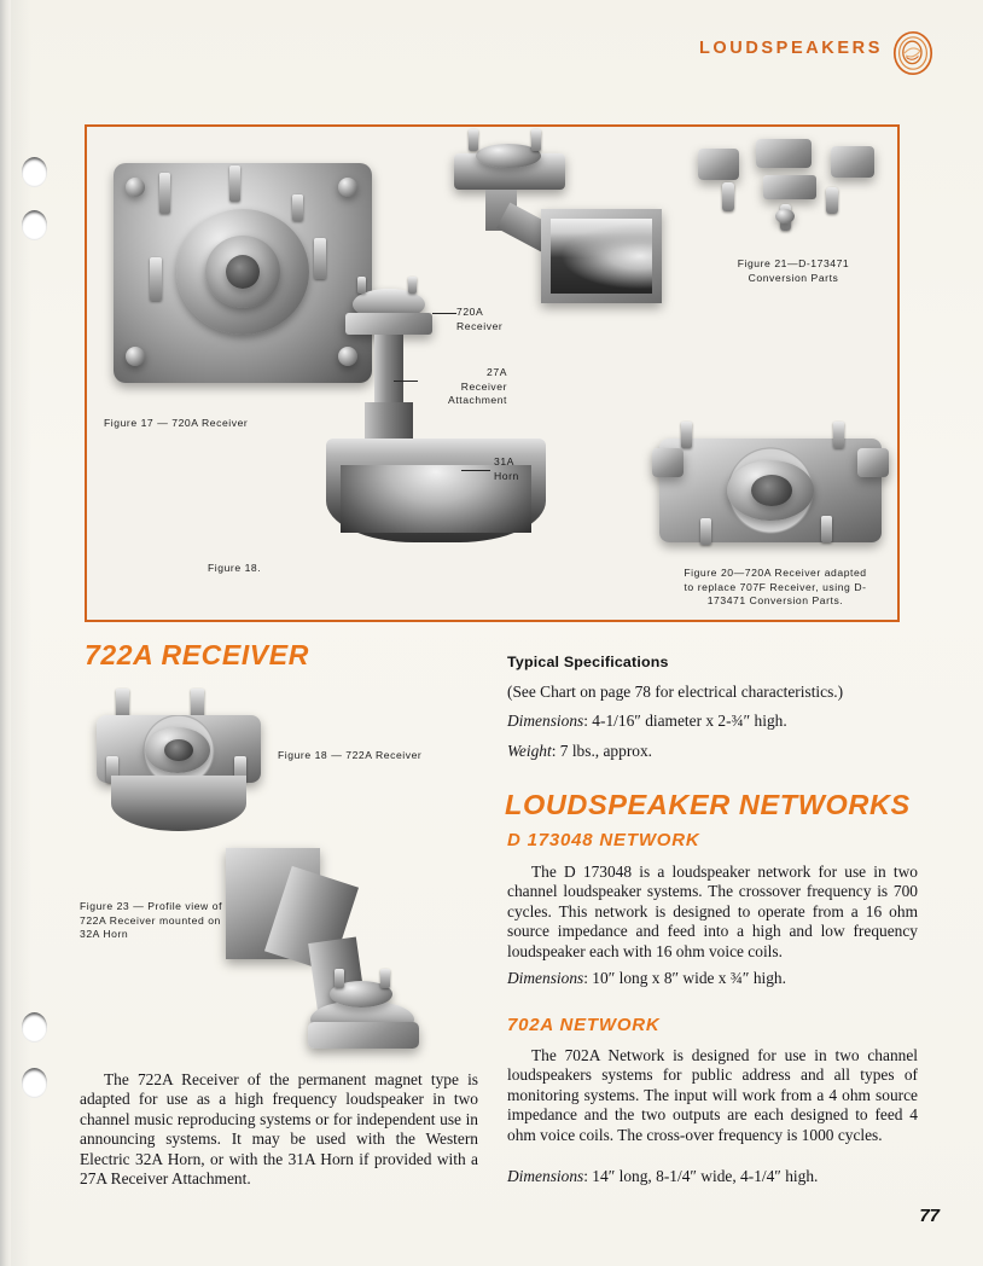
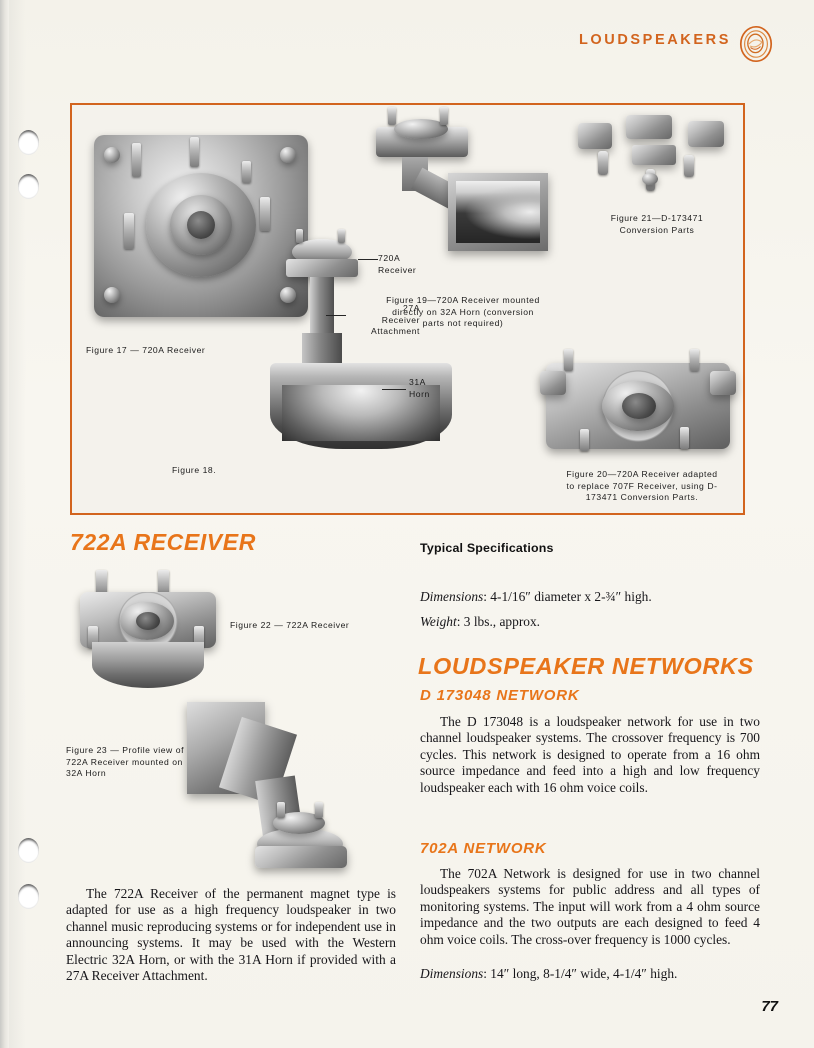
  LOUDSPEAKERS
  Figure 17 — 720A Receiver
+ Figure 19—720A Receiver mounted
+ directly on 32A Horn (conversion
+ parts not required)
  Figure 21—D-173471
  Conversion Parts
  Figure 18.
  720A
  Receiver
  27A
  Receiver
  Attachment
  31A
  Horn
  Figure 20—720A Receiver adapted
  to replace 707F Receiver, using D-
  173471 Conversion Parts.
  722A RECEIVER
- Figure 18 — 722A Receiver
+ Figure 22 — 722A Receiver
  Figure 23 — Profile view of
  722A Receiver mounted on
  32A Horn
  The 722A Receiver of the permanent magnet type is adapted for use as a high frequency loudspeaker in two channel music reproducing systems or for independent use in announcing systems. It may be used with the Western Electric 32A Horn, or with the 31A Horn if provided with a 27A Receiver Attachment.
  Typical Specifications
- (See Chart on page 78 for electrical characteristics.)
  Dimensions: 4-1/16″ diameter x 2-¾″ high.
- Weight: 7 lbs., approx.
+ Weight: 3 lbs., approx.
  LOUDSPEAKER NETWORKS
  D 173048 NETWORK
  The D 173048 is a loudspeaker network for use in two channel loudspeaker systems. The crossover frequency is 700 cycles. This network is designed to operate from a 16 ohm source impedance and feed into a high and low frequency loudspeaker each with 16 ohm voice coils.
- Dimensions: 10″ long x 8″ wide x ¾″ high.
  702A NETWORK
  The 702A Network is designed for use in two channel loudspeakers systems for public address and all types of monitoring systems. The input will work from a 4 ohm source impedance and the two outputs are each designed to feed 4 ohm voice coils. The cross-over frequency is 1000 cycles.
  Dimensions: 14″ long, 8-1/4″ wide, 4-1/4″ high.
  77
